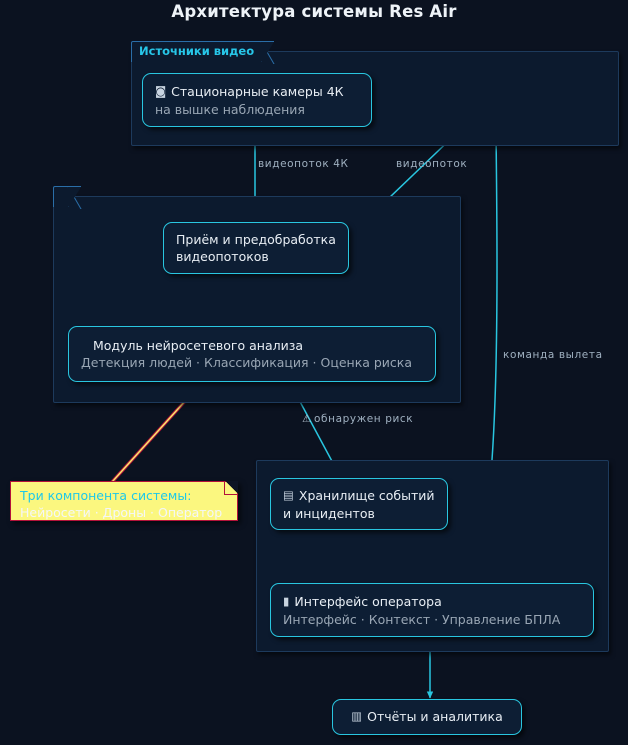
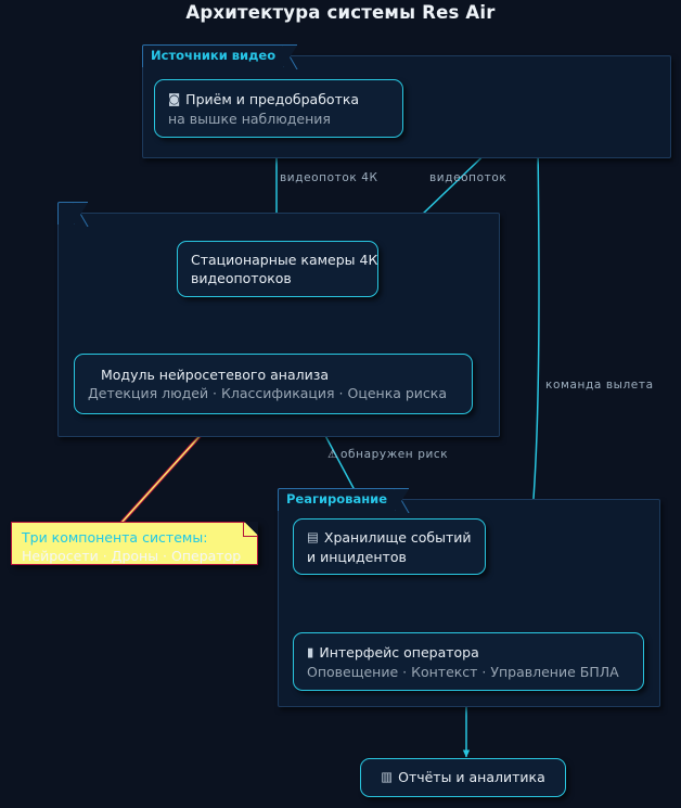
  Архитектура системы Res Air
  Источники видео
- ◙ Стационарные камеры 4К
+ ◙ Приём и предобработка
  на вышке наблюдения
- Приём и предобработка
+ Стационарные камеры 4К
  видеопотоков
  Модуль нейросетевого анализа
  Детекция людей · Классификация · Оценка риска
+ Реагирование
  ▤ Хранилище событий
  и инцидентов
  ▮ Интерфейс оператора
- Интерфейс · Контекст · Управление БПЛА
+ Оповещение · Контекст · Управление БПЛА
  ▥ Отчёты и аналитика
  Три компонента системы:
  Нейросети · Дроны · Оператор
  видеопоток 4К
  видеопоток
  ⚠ обнаружен риск
  команда вылета
